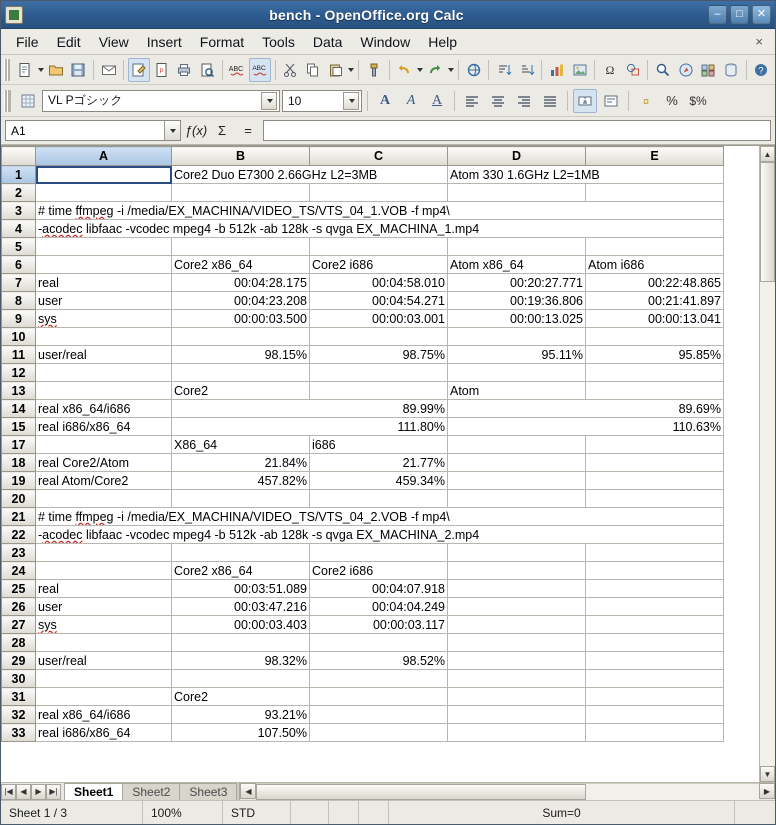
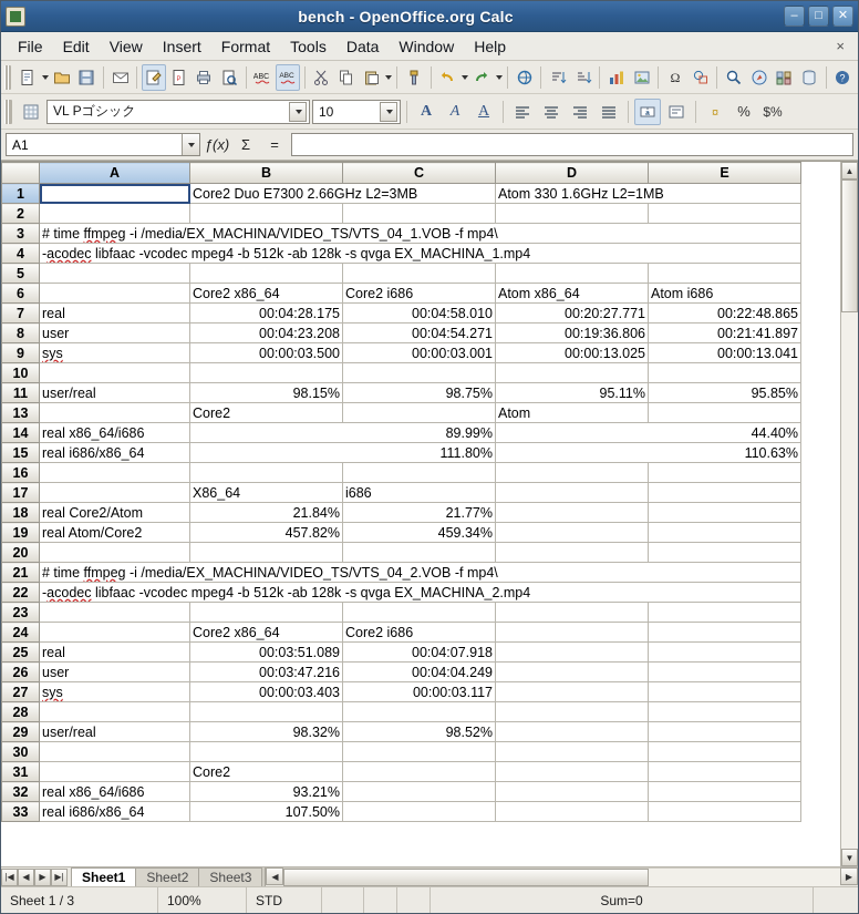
  bench - OpenOffice.org Calc
  –
  □
  ✕
  File
  Edit
  View
  Insert
  Format
  Tools
  Data
  Window
  Help
  ×
  Ω
  ?
  VL Pゴシック
  10
  A
  A
  A
  ¤
  %
  $%
  A1
  ƒ(x)
  Σ
  =
  	A	B	C	D	E
  1		Core2 Duo E7300 2.66GHz L2=3MB	Atom 330 1.6GHz L2=1MB
  2
  3	# time ffmpeg -i /media/EX_MACHINA/VIDEO_TS/VTS_04_1.VOB -f mp4\
  4	-acodec libfaac -vcodec mpeg4 -b 512k -ab 128k -s qvga EX_MACHINA_1.mp4
  5
  6		Core2 x86_64	Core2 i686	Atom x86_64	Atom i686
  7	real	00:04:28.175	00:04:58.010	00:20:27.771	00:22:48.865
  8	user	00:04:23.208	00:04:54.271	00:19:36.806	00:21:41.897
  9	sys	00:00:03.500	00:00:03.001	00:00:13.025	00:00:13.041
  10
  11	user/real	98.15%	98.75%	95.11%	95.85%
- 12
  13		Core2		Atom
- 14	real x86_64/i686	89.99%	89.69%
+ 14	real x86_64/i686	89.99%	44.40%
  15	real i686/x86_64	111.80%	110.63%
+ 16
  17		X86_64	i686
  18	real Core2/Atom	21.84%	21.77%
  19	real Atom/Core2	457.82%	459.34%
  20
  21	# time ffmpeg -i /media/EX_MACHINA/VIDEO_TS/VTS_04_2.VOB -f mp4\
  22	-acodec libfaac -vcodec mpeg4 -b 512k -ab 128k -s qvga EX_MACHINA_2.mp4
  23
  24		Core2 x86_64	Core2 i686
  25	real	00:03:51.089	00:04:07.918
  26	user	00:03:47.216	00:04:04.249
  27	sys	00:00:03.403	00:00:03.117
  28
  29	user/real	98.32%	98.52%
  30
  31		Core2
  32	real x86_64/i686	93.21%
  33	real i686/x86_64	107.50%
  ▲
  ▼
  |◀
  ◀
  ▶
  ▶|
  Sheet1
  Sheet2
  Sheet3
  ◀
  ▶
  Sheet 1 / 3
  100%
  STD
  Sum=0
